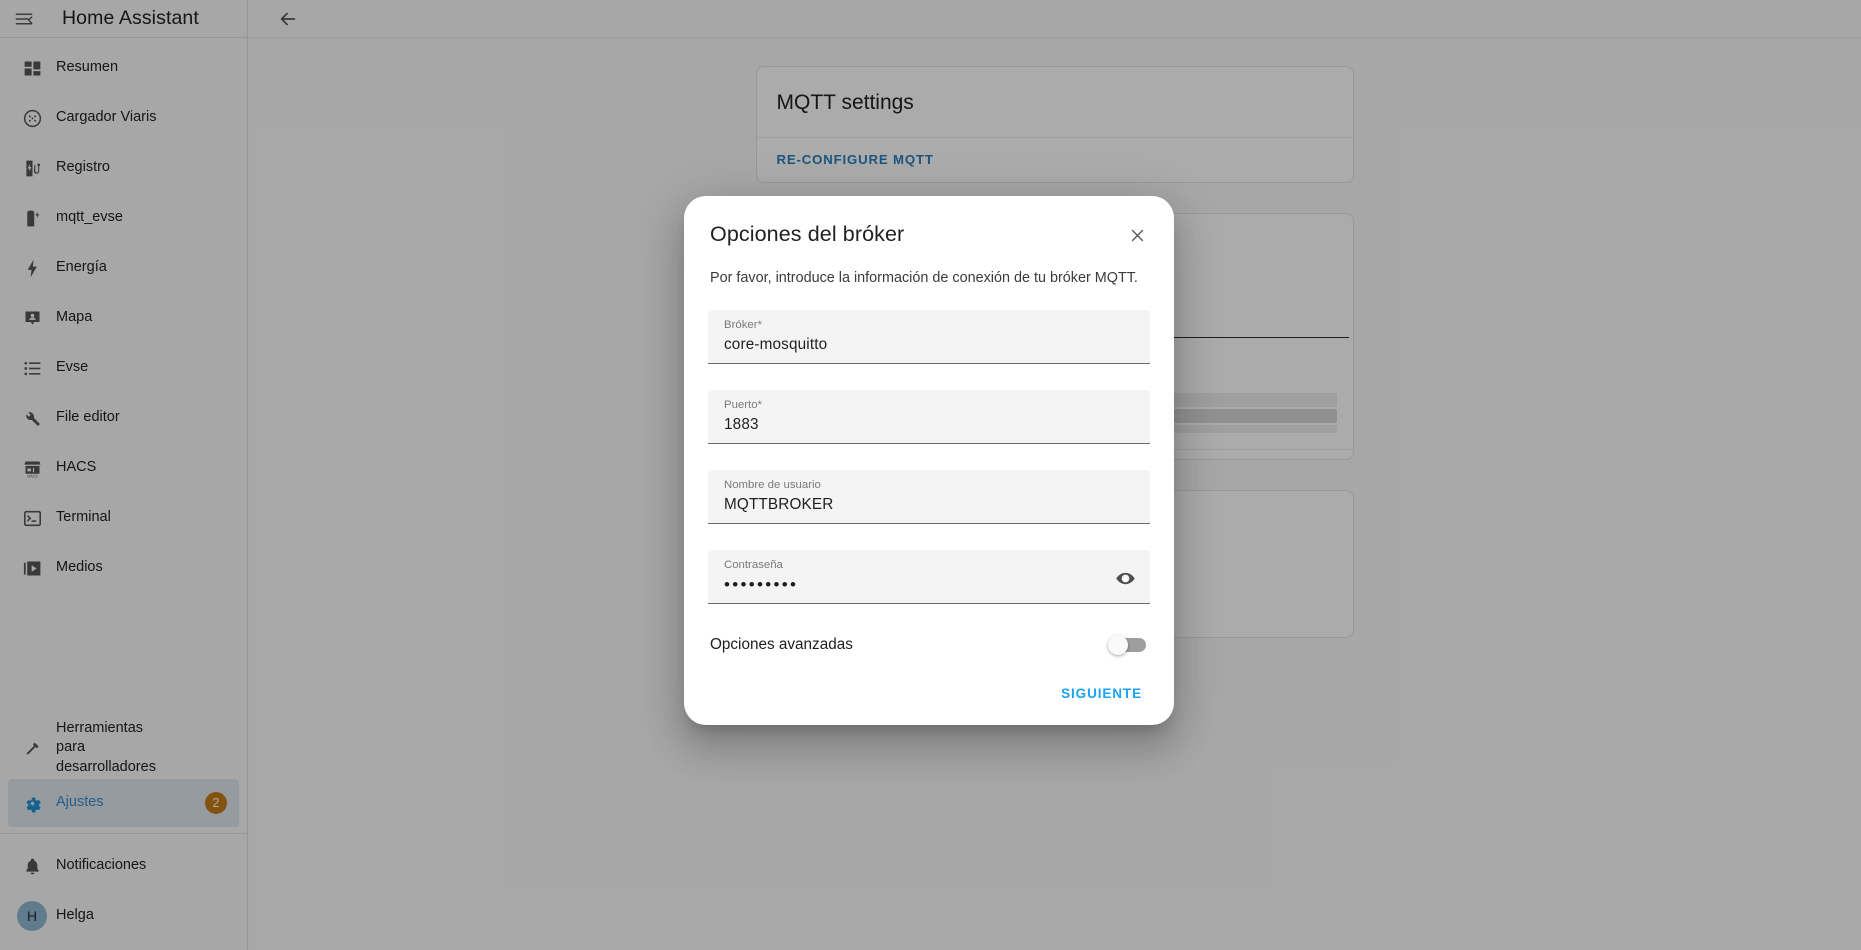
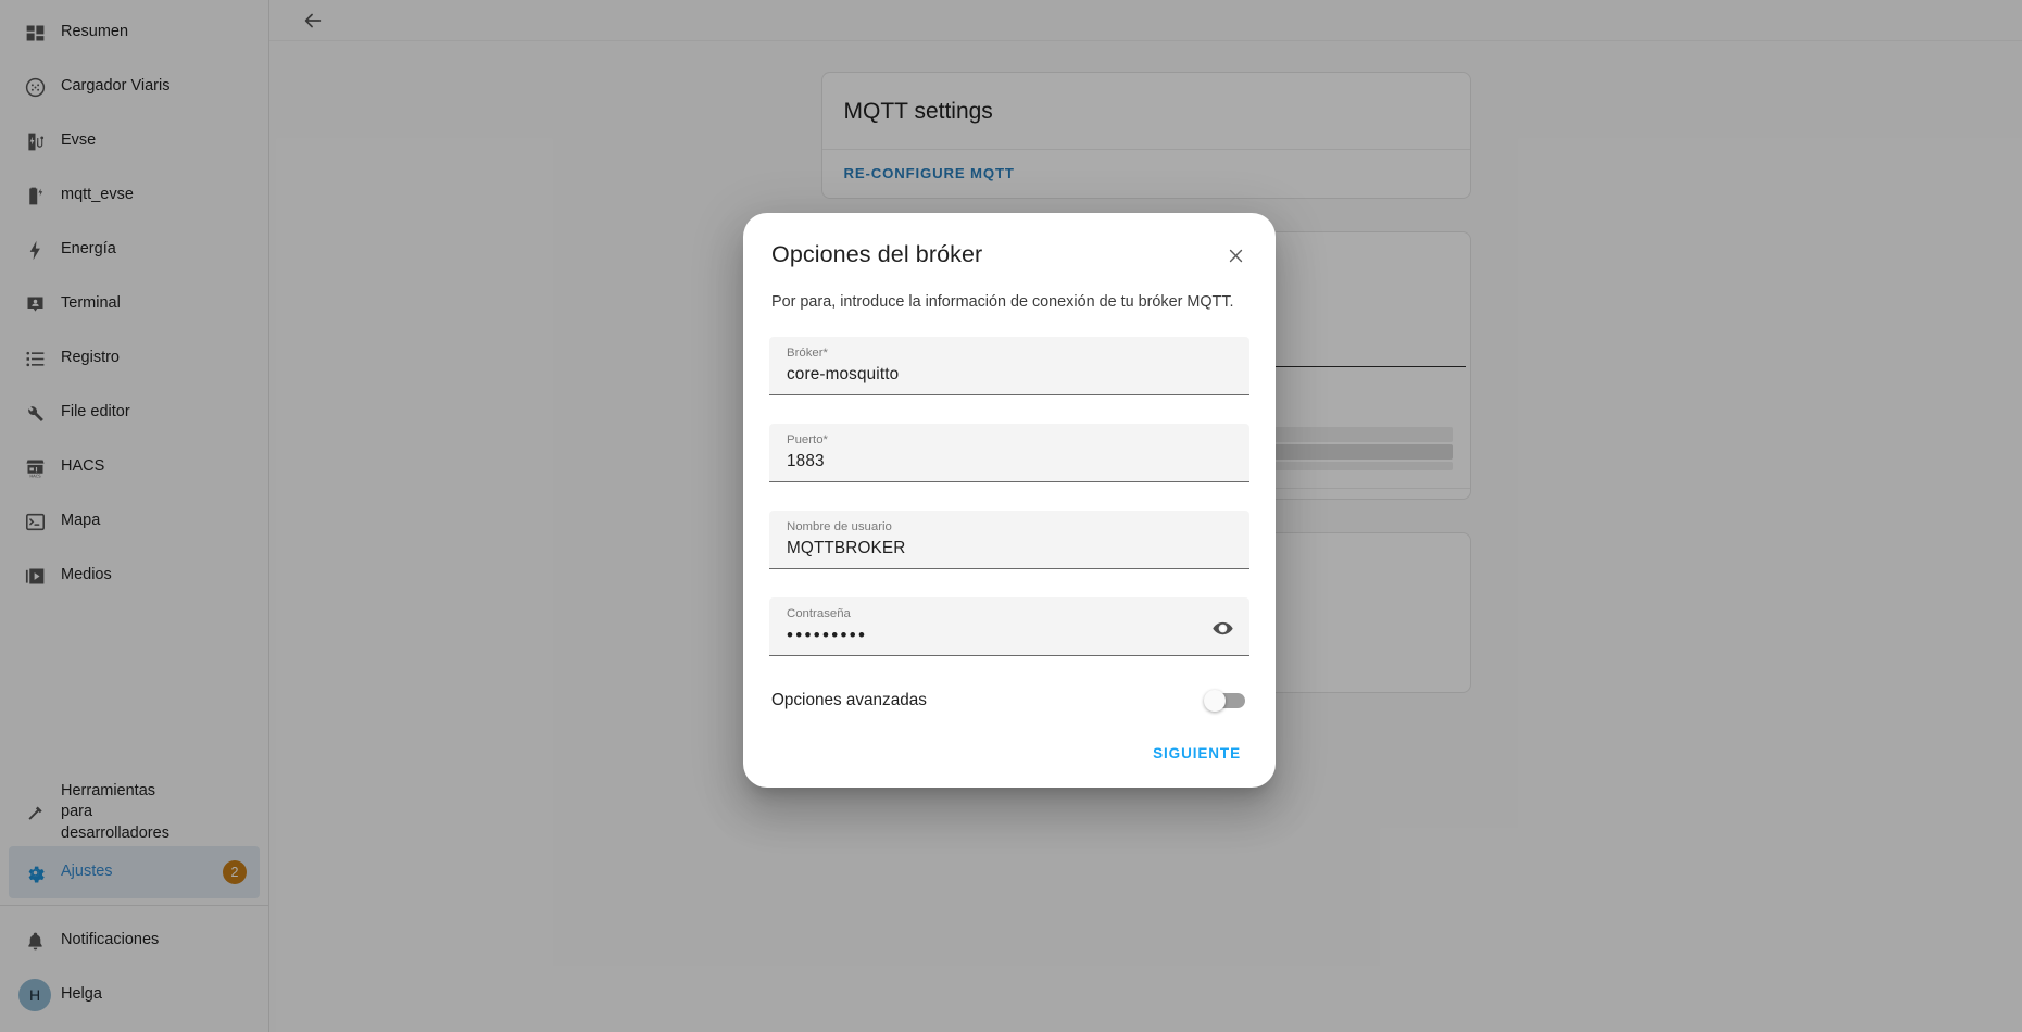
- Home Assistant
  Resumen
  Cargador Viaris
- Registro
+ Evse
  mqtt_evse
  Energía
- Mapa
+ Terminal
- Evse
+ Registro
  File editor
  HACS
- Terminal
+ Mapa
  Medios
  Herramientas para desarrolladores
  Ajustes
  2
  Notificaciones
  H
  Helga
  MQTT settings
  RE-CONFIGURE MQTT
  Opciones del bróker
- Por favor, introduce la información de conexión de tu bróker MQTT.
+ Por para, introduce la información de conexión de tu bróker MQTT.
  Bróker*
  core-mosquitto
  Puerto*
  1883
  Nombre de usuario
  MQTTBROKER
  Contraseña
  •••••••••
  Opciones avanzadas
  SIGUIENTE
